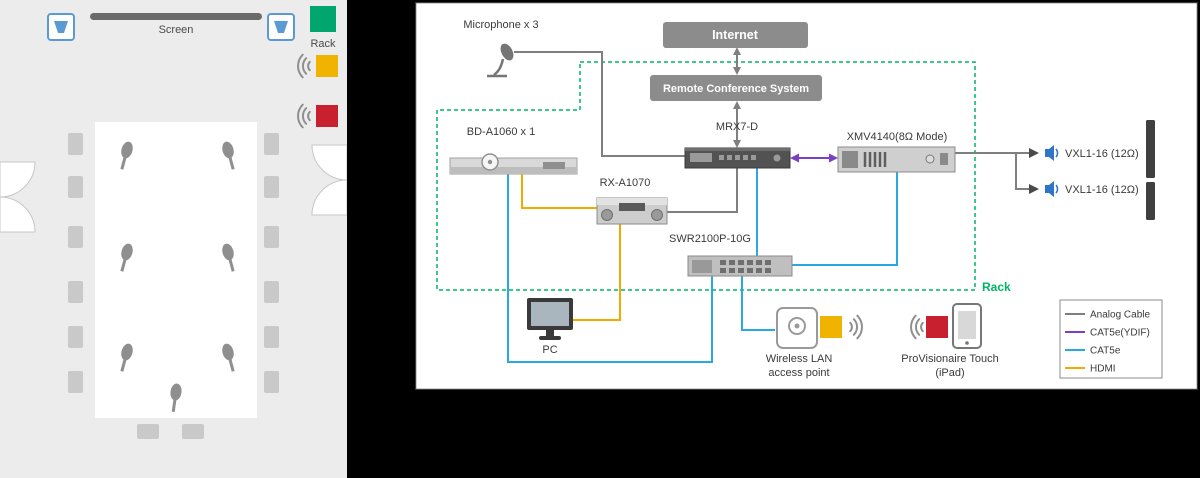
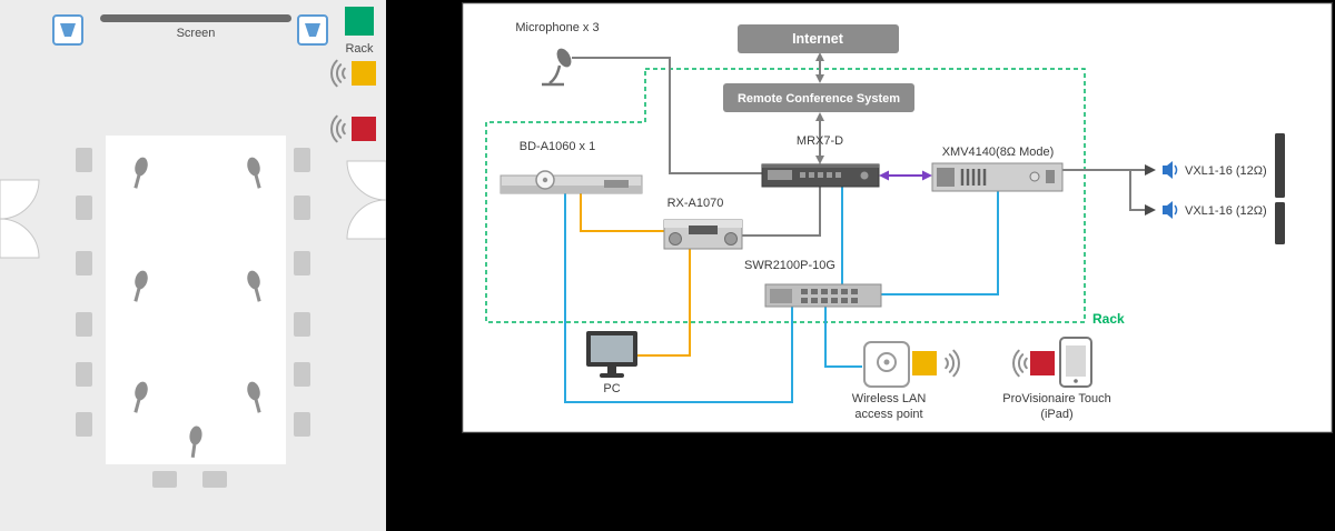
  Screen
  Rack
  Rack
  Microphone x 3
  Internet
  Remote Conference System
  MRX7-D
  XMV4140(8Ω Mode)
  BD-A1060 x 1
  RX-A1070
  SWR2100P-10G
  PC
  Wireless LAN
  access point
  ProVisionaire Touch
  (iPad)
  VXL1-16 (12Ω)
  VXL1-16 (12Ω)
- Analog Cable
- CAT5e(YDIF)
- CAT5e
- HDMI
